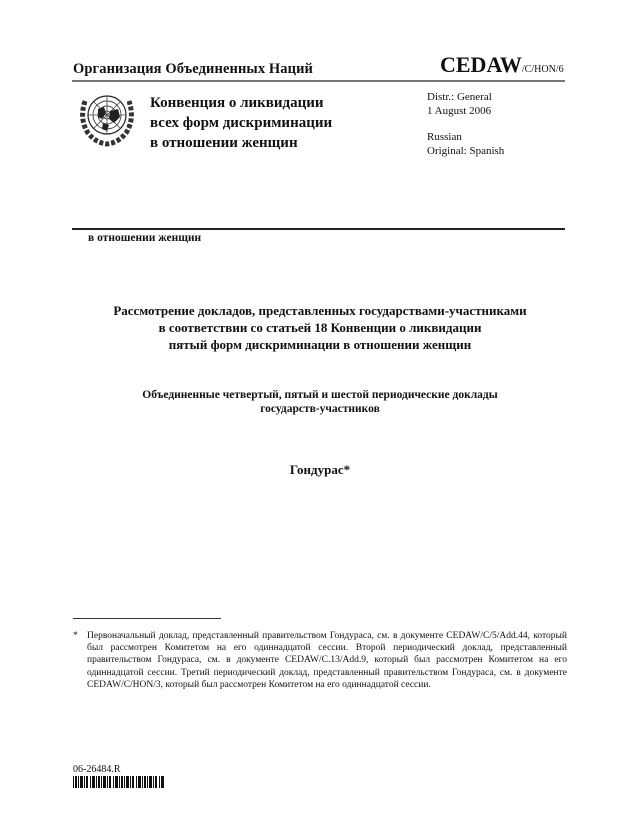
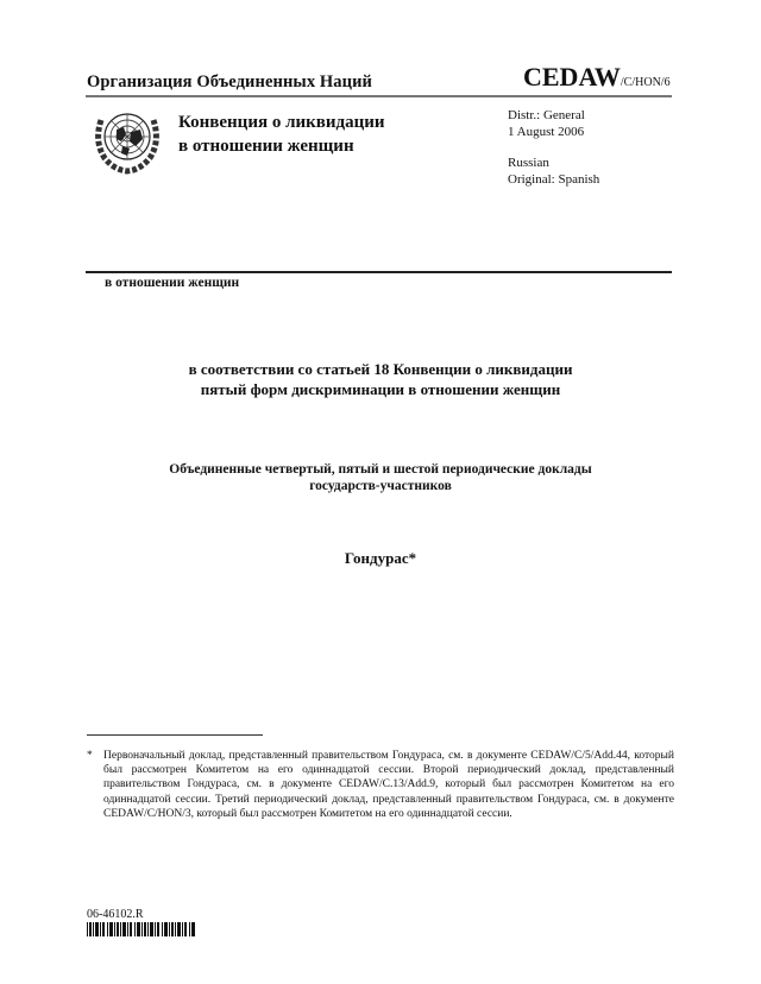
  Организация Объединенных Наций
  CEDAW/C/HON/6
  Конвенция о ликвидации
- всех форм дискриминации
  в отношении женщин
  Distr.: General
  1 August 2006
  Russian
  Original: Spanish
  в отношении женщин
- Рассмотрение докладов, представленных государствами-участниками
  в соответствии со статьей 18 Конвенции о ликвидации
  пятый форм дискриминации в отношении женщин
  Объединенные четвертый, пятый и шестой периодические доклады
  государств-участников
  Гондурас*
  *
  Первоначальный доклад, представленный правительством Гондураса, см. в документе CEDAW/C/5/Add.44, который был рассмотрен Комитетом на его одиннадцатой сессии. Второй периодический доклад, представленный правительством Гондураса, см. в документе CEDAW/C.13/Add.9, который был рассмотрен Комитетом на его одиннадцатой сессии. Третий периодический доклад, представленный правительством Гондураса, см. в документе CEDAW/C/HON/3, который был рассмотрен Комитетом на его одиннадцатой сессии.
- 06-26484.R
+ 06-46102.R
